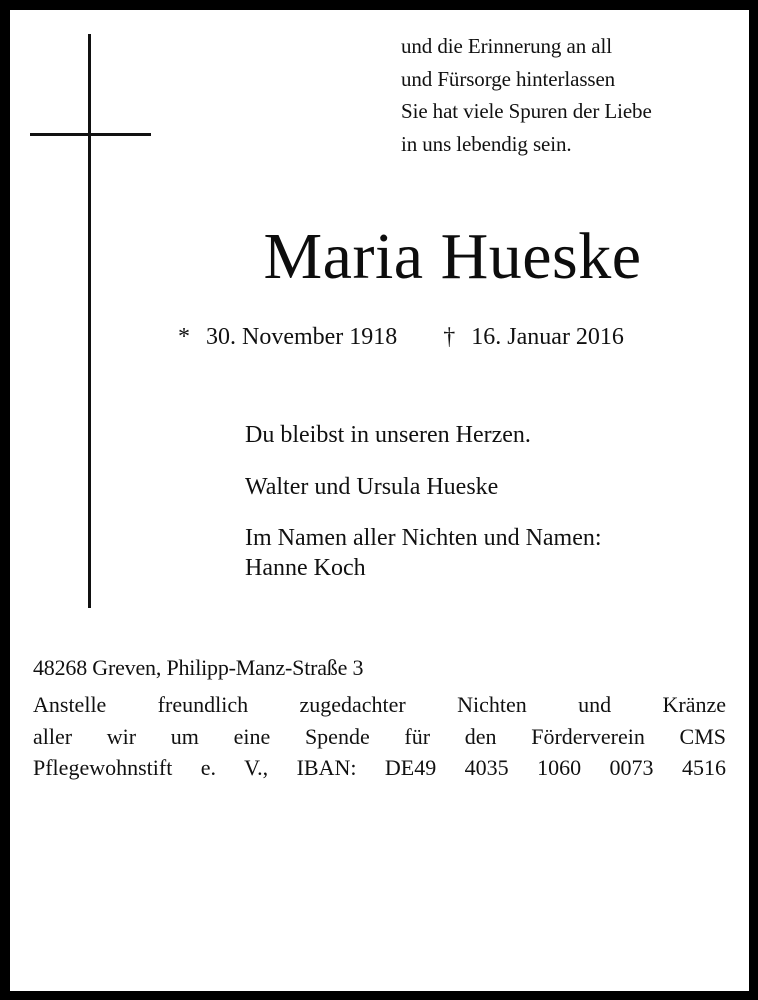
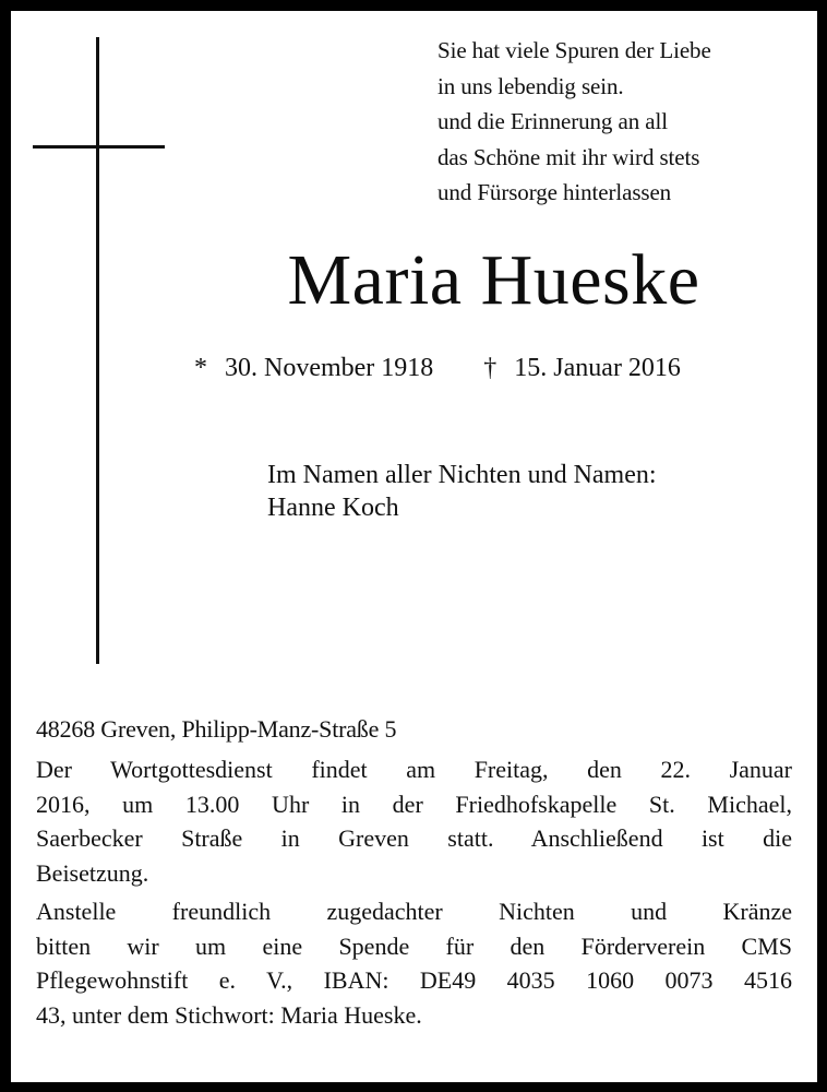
- und die Erinnerung an all
+ Sie hat viele Spuren der Liebe
- und Fürsorge hinterlassen
+ in uns lebendig sein.
- Sie hat viele Spuren der Liebe
+ und die Erinnerung an all
+ das Schöne mit ihr wird stets
- in uns lebendig sein.
+ und Fürsorge hinterlassen
  Maria Hueske
- * 30. November 1918 † 16. Januar 2016
+ * 30. November 1918 † 15. Januar 2016
- Du bleibst in unseren Herzen.
- Walter und Ursula Hueske
  Im Namen aller Nichten und Namen:
  Hanne Koch
- 48268 Greven, Philipp-Manz-Straße 3
+ 48268 Greven, Philipp-Manz-Straße 5
+ Der Wortgottesdienst findet am Freitag, den 22. Januar
+ 2016, um 13.00 Uhr in der Friedhofskapelle St. Michael,
+ Saerbecker Straße in Greven statt. Anschließend ist die
+ Beisetzung.
  Anstelle freundlich zugedachter Nichten und Kränze
- aller wir um eine Spende für den Förderverein CMS
+ bitten wir um eine Spende für den Förderverein CMS
  Pflegewohnstift e. V., IBAN: DE49 4035 1060 0073 4516
+ 43, unter dem Stichwort: Maria Hueske.
